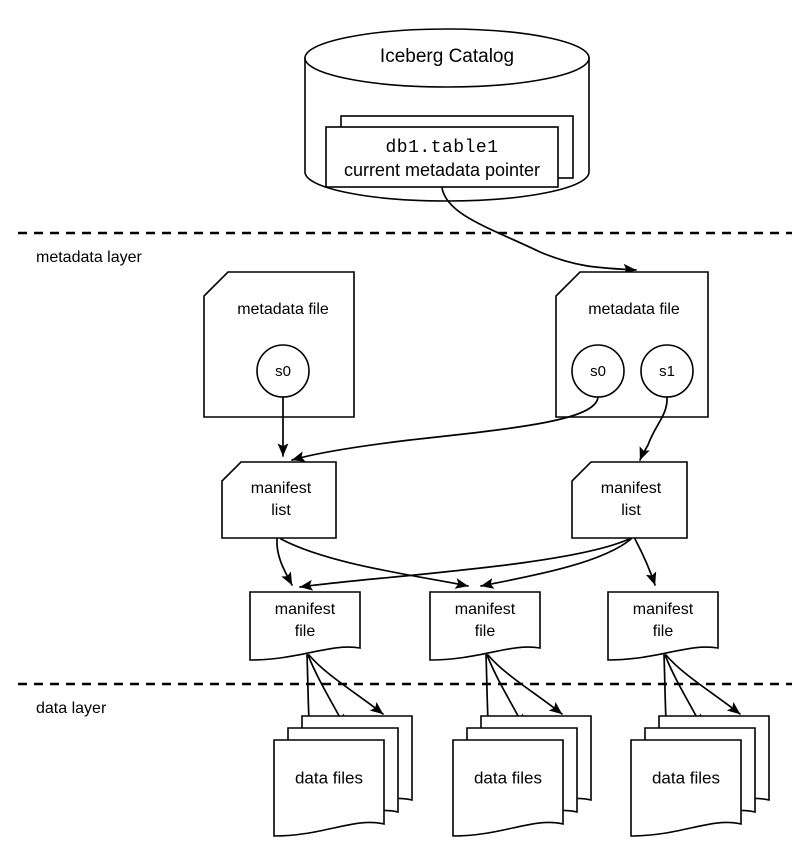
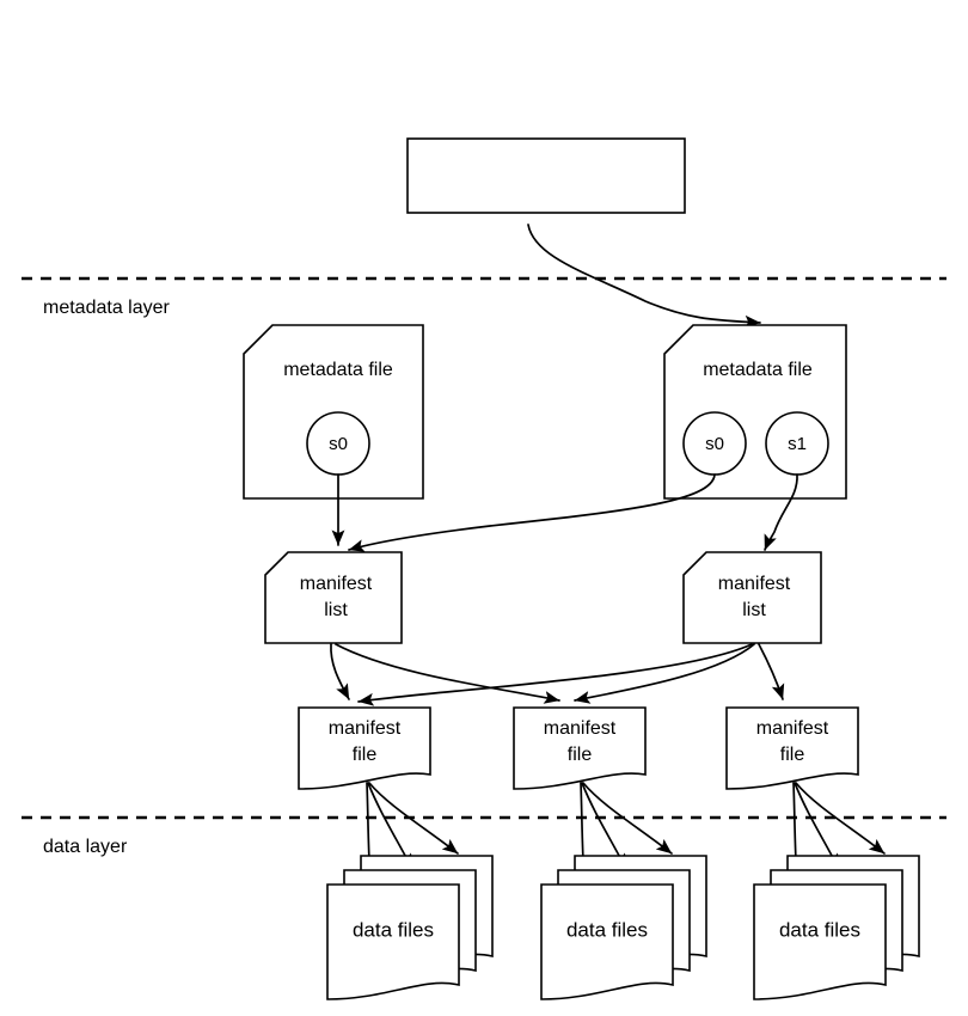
  metadata layer
  data layer
- Iceberg Catalog
- db1.table1
- current metadata pointer
  metadata file
  s0
  metadata file
  s0
  s1
  manifest
  list
  manifest
  list
  manifest
  file
  manifest
  file
  manifest
  file
  data files
  data files
  data files
